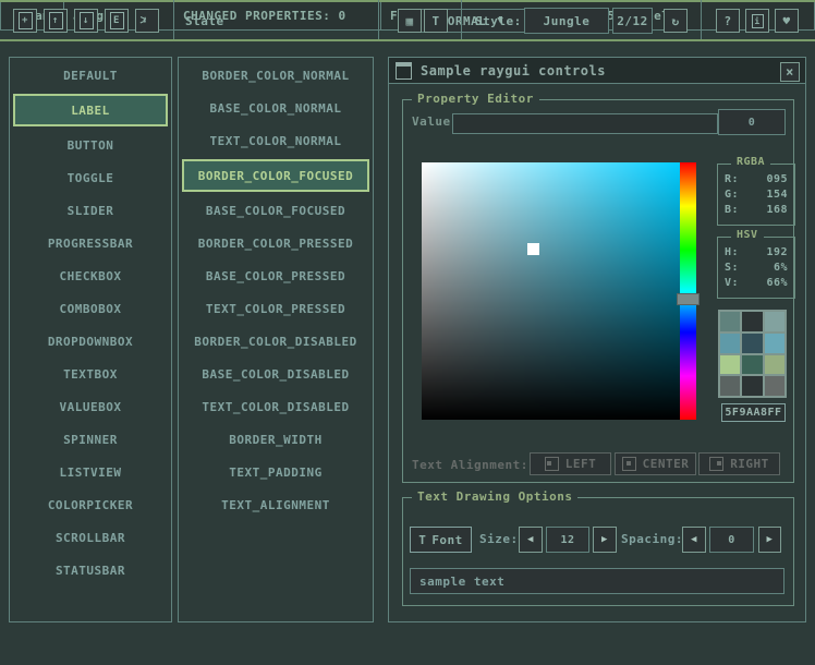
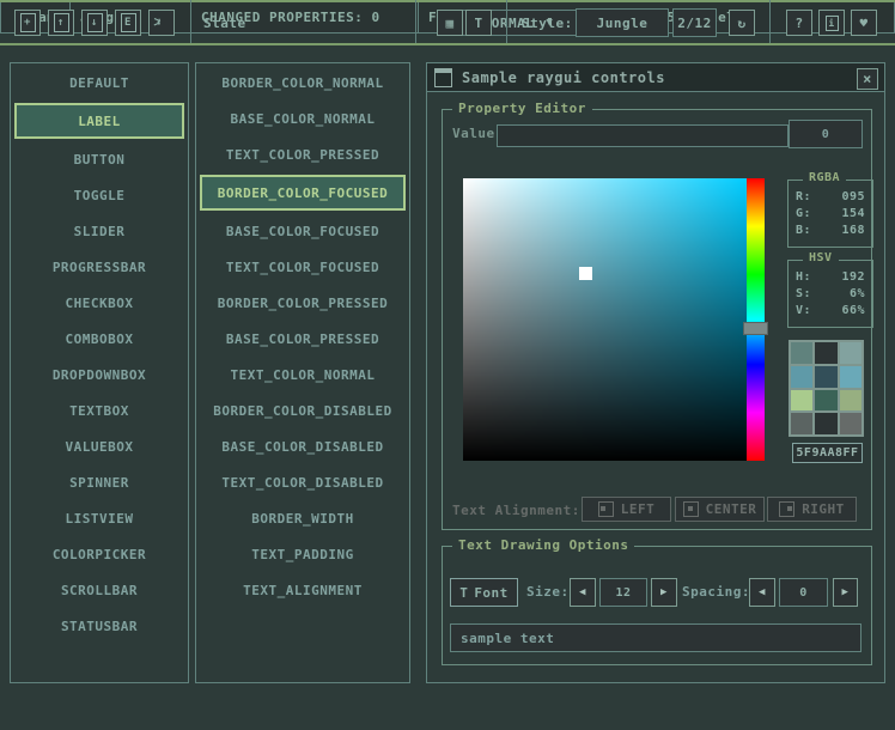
  +
  ↑
  ↓
  E
  State
  ORMAL
  ▼
  ▦
  T
  Style:
  Jungle
  2/12
  ↻
  ?
  i
  ♥
  DEFAULT
  LABEL
  BUTTON
  TOGGLE
  SLIDER
  PROGRESSBAR
  CHECKBOX
  COMBOBOX
  DROPDOWNBOX
  TEXTBOX
  VALUEBOX
  SPINNER
  LISTVIEW
  COLORPICKER
  SCROLLBAR
  STATUSBAR
  BORDER_COLOR_NORMAL
  BASE_COLOR_NORMAL
- TEXT_COLOR_NORMAL
+ TEXT_COLOR_PRESSED
  BORDER_COLOR_FOCUSED
  BASE_COLOR_FOCUSED
+ TEXT_COLOR_FOCUSED
  BORDER_COLOR_PRESSED
  BASE_COLOR_PRESSED
- TEXT_COLOR_PRESSED
+ TEXT_COLOR_NORMAL
  BORDER_COLOR_DISABLED
  BASE_COLOR_DISABLED
  TEXT_COLOR_DISABLED
  BORDER_WIDTH
  TEXT_PADDING
  TEXT_ALIGNMENT
  Sample raygui controls
  ×
  Property Editor
  Value
  0
  RGBA
  R:
  095
  G:
  154
  B:
  168
  HSV
  H:
  192
  S:
  6%
  V:
  66%
  5F9AA8FF
  Text Alignment:
  LEFT
  CENTER
  RIGHT
  Text Drawing Options
  T
  Font
  Size:
  ◀
  12
  ▶
  Spacing:
  ◀
  0
  ▶
  sample text
  CHANGED PROPERTIES: 0
